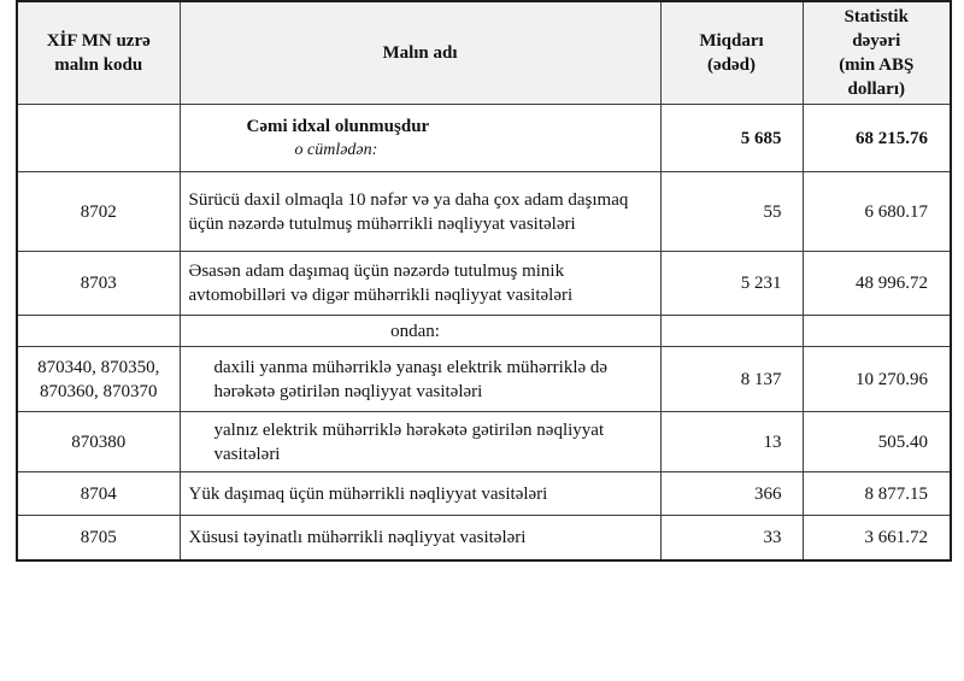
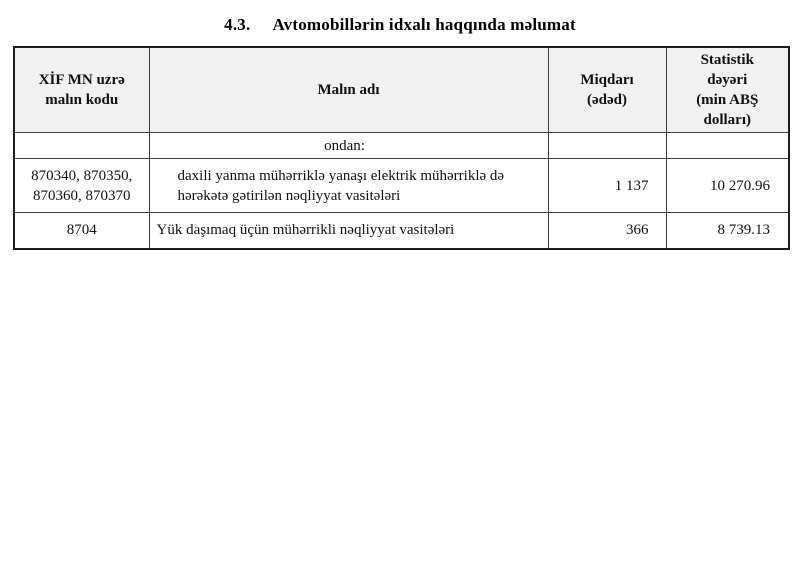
+ 4.3. Avtomobillərin idxalı haqqında məlumat
  XİF MN uzrə malın kodu	Malın adı	Miqdarı (ədəd)	Statistik dəyəri (min ABŞ dolları)
- 	Cəmi idxal olunmuşdur o cümlədən:	5 685	68 215.76
- 8702	Sürücü daxil olmaqla 10 nəfər və ya daha çox adam daşımaq üçün nəzərdə tutulmuş mühərrikli nəqliyyat vasitələri	55	6 680.17
- 8703	Əsasən adam daşımaq üçün nəzərdə tutulmuş minik avtomobilləri və digər mühərrikli nəqliyyat vasitələri	5 231	48 996.72
  	ondan:
- 870340, 870350, 870360, 870370	daxili yanma mühərriklə yanaşı elektrik mühərriklə də hərəkətə gətirilən nəqliyyat vasitələri	8 137	10 270.96
+ 870340, 870350, 870360, 870370	daxili yanma mühərriklə yanaşı elektrik mühərriklə də hərəkətə gətirilən nəqliyyat vasitələri	1 137	10 270.96
- 870380	yalnız elektrik mühərriklə hərəkətə gətirilən nəqliyyat vasitələri	13	505.40
- 8704	Yük daşımaq üçün mühərrikli nəqliyyat vasitələri	366	8 877.15
+ 8704	Yük daşımaq üçün mühərrikli nəqliyyat vasitələri	366	8 739.13
- 8705	Xüsusi təyinatlı mühərrikli nəqliyyat vasitələri	33	3 661.72
